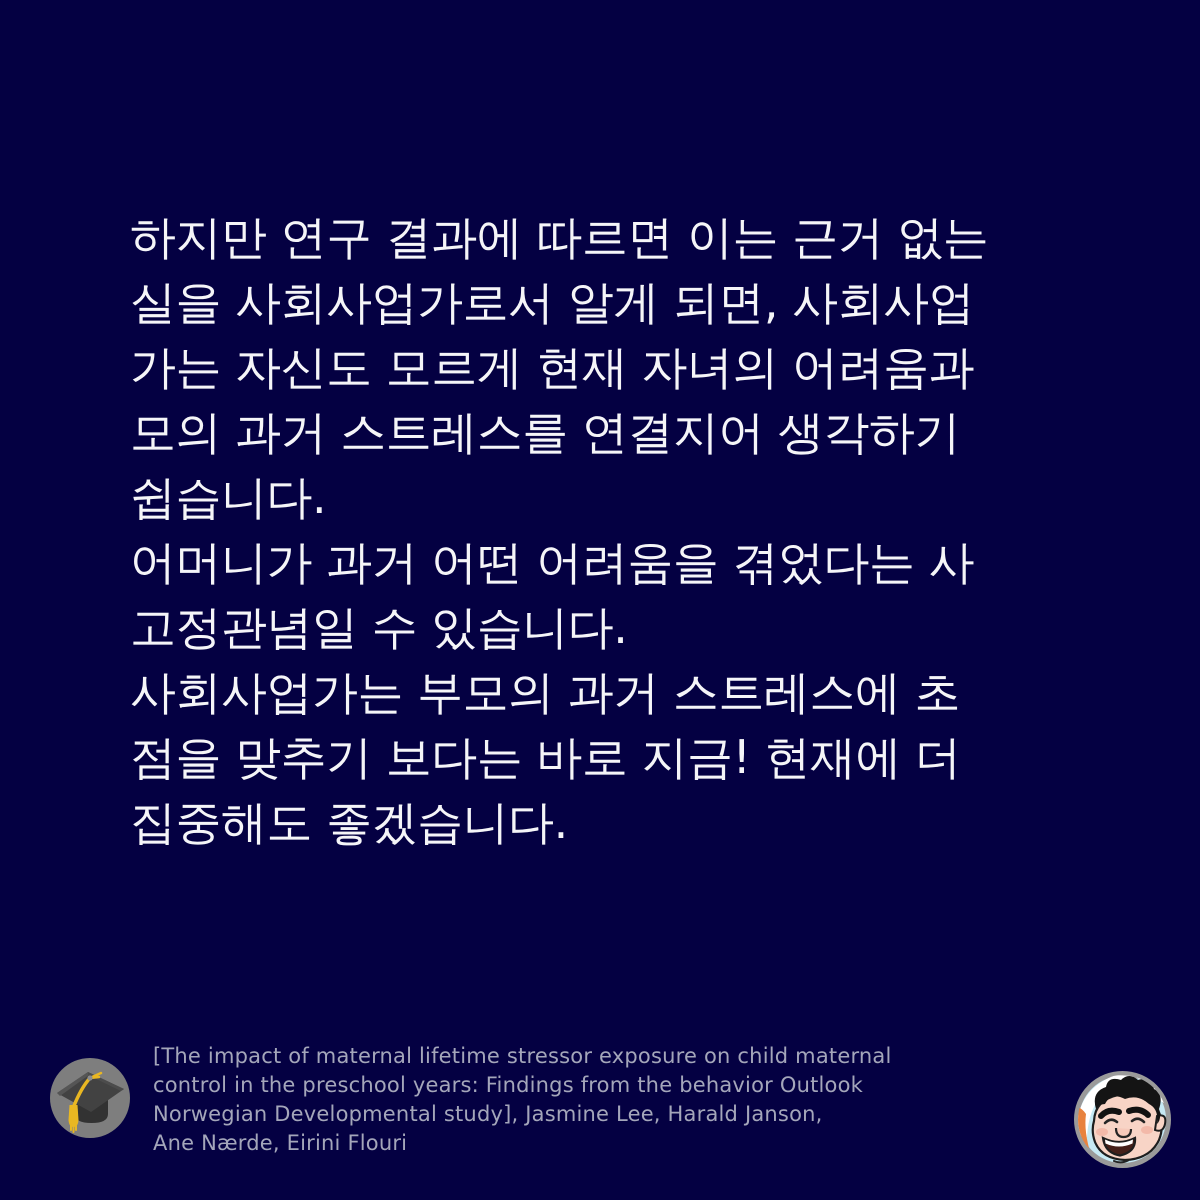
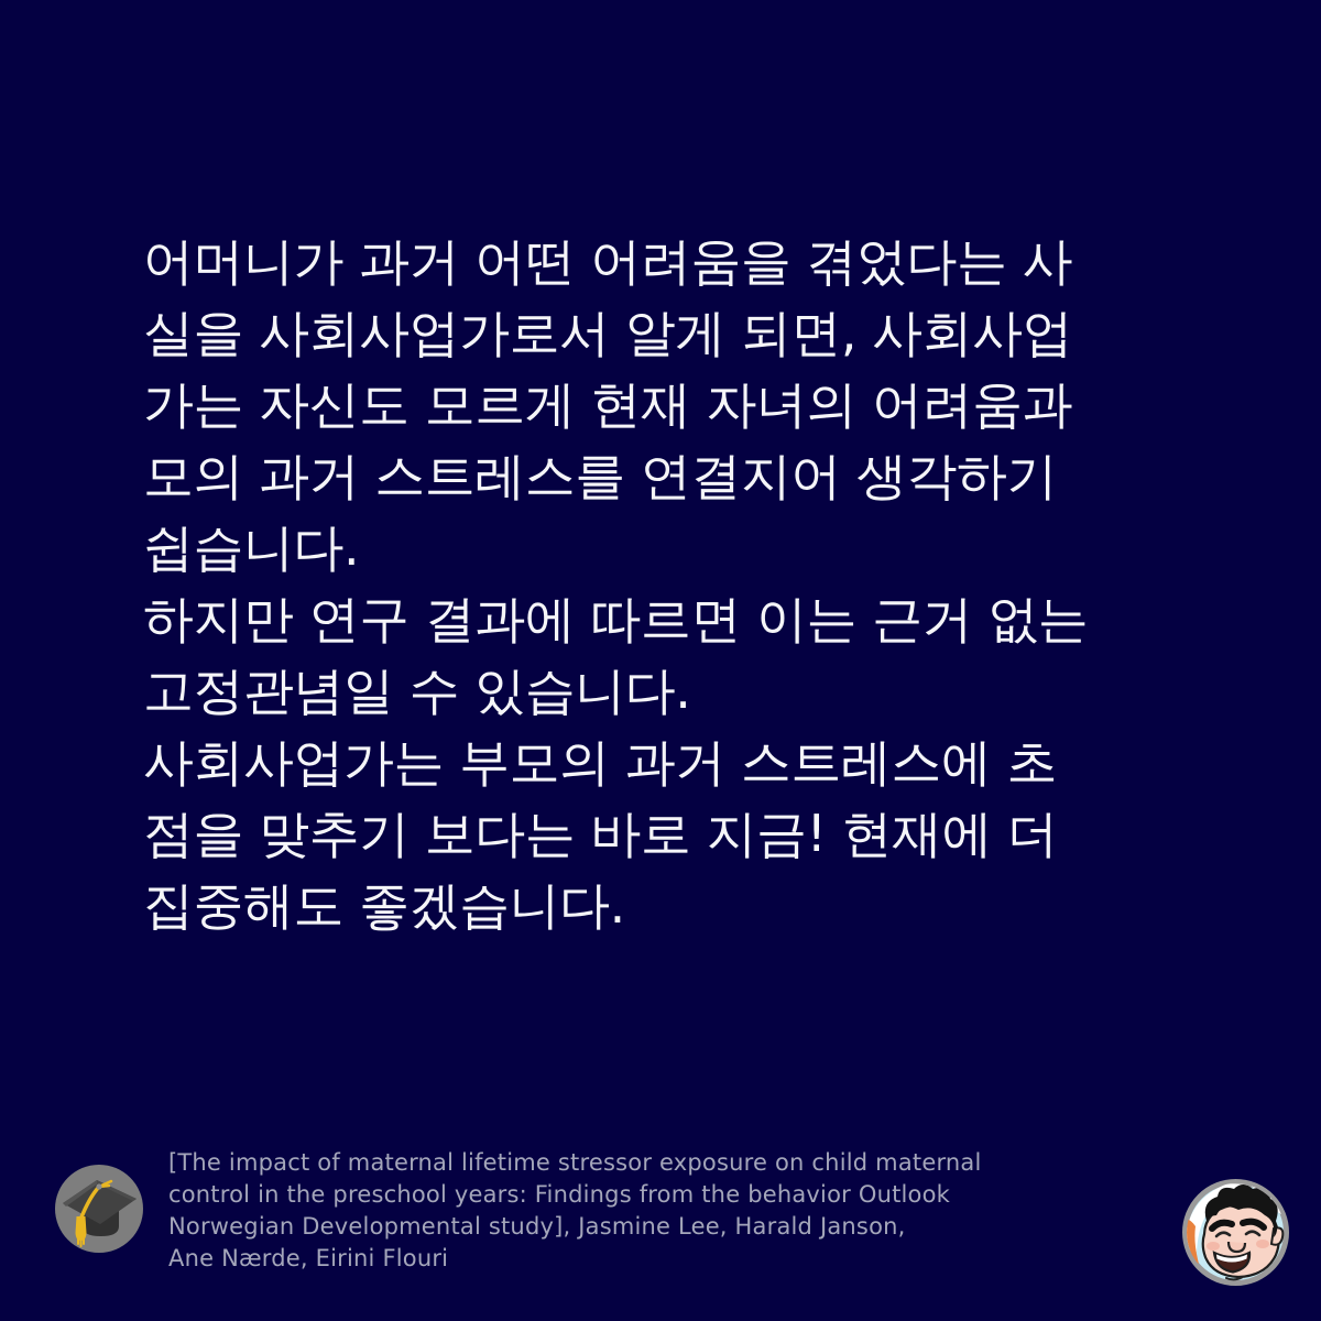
- 하지만 연구 결과에 따르면 이는 근거 없는
+ 어머니가 과거 어떤 어려움을 겪었다는 사
  실을 사회사업가로서 알게 되면, 사회사업
  가는 자신도 모르게 현재 자녀의 어려움과
  모의 과거 스트레스를 연결지어 생각하기
  쉽습니다.
- 어머니가 과거 어떤 어려움을 겪었다는 사
+ 하지만 연구 결과에 따르면 이는 근거 없는
  고정관념일 수 있습니다.
  사회사업가는 부모의 과거 스트레스에 초
  점을 맞추기 보다는 바로 지금! 현재에 더
  집중해도 좋겠습니다.
  [The impact of maternal lifetime stressor exposure on child maternal
  control in the preschool years: Findings from the behavior Outlook
  Norwegian Developmental study], Jasmine Lee, Harald Janson,
  Ane Nærde, Eirini Flouri
